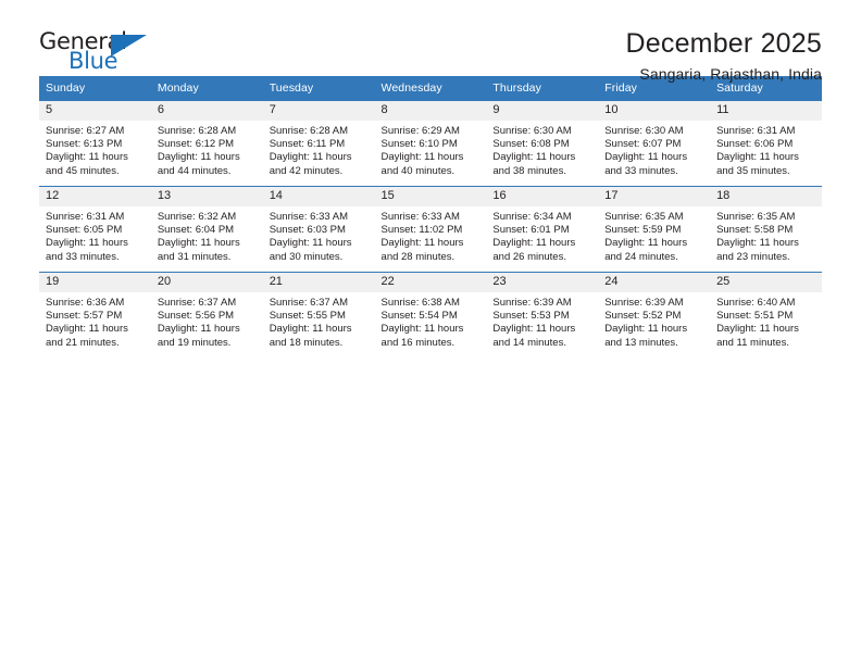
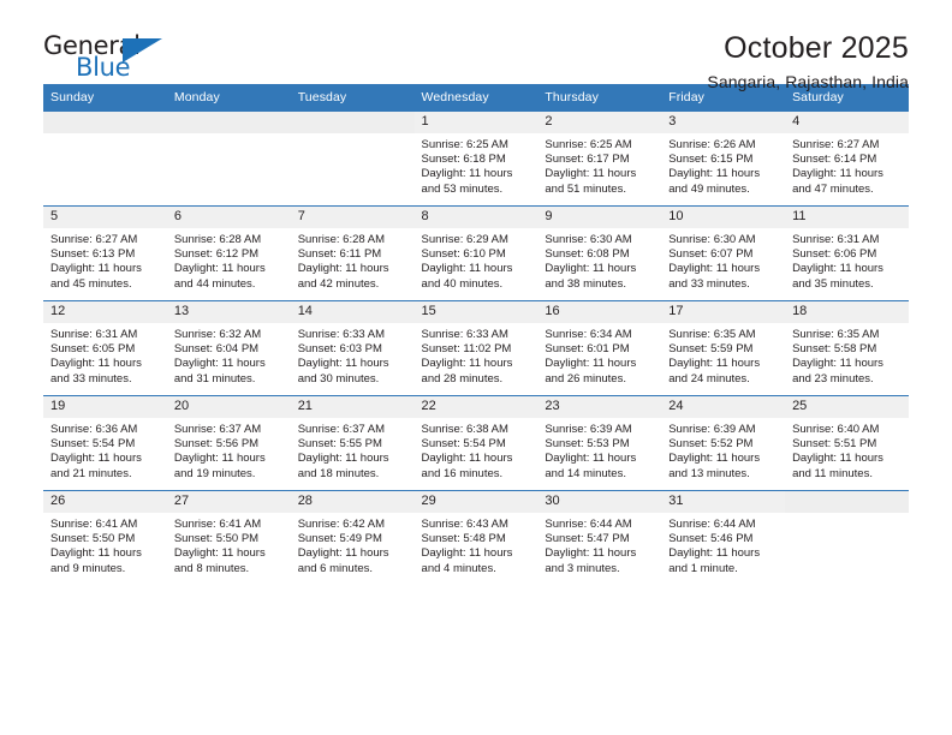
  General
  Blue
- December 2025
+ October 2025
  Sangaria, Rajasthan, India
  Sunday	Monday	Tuesday	Wednesday	Thursday	Friday	Saturday
+ 			1Sunrise: 6:25 AMSunset: 6:18 PMDaylight: 11 hoursand 53 minutes.	2Sunrise: 6:25 AMSunset: 6:17 PMDaylight: 11 hoursand 51 minutes.	3Sunrise: 6:26 AMSunset: 6:15 PMDaylight: 11 hoursand 49 minutes.	4Sunrise: 6:27 AMSunset: 6:14 PMDaylight: 11 hoursand 47 minutes.
  5Sunrise: 6:27 AMSunset: 6:13 PMDaylight: 11 hoursand 45 minutes.	6Sunrise: 6:28 AMSunset: 6:12 PMDaylight: 11 hoursand 44 minutes.	7Sunrise: 6:28 AMSunset: 6:11 PMDaylight: 11 hoursand 42 minutes.	8Sunrise: 6:29 AMSunset: 6:10 PMDaylight: 11 hoursand 40 minutes.	9Sunrise: 6:30 AMSunset: 6:08 PMDaylight: 11 hoursand 38 minutes.	10Sunrise: 6:30 AMSunset: 6:07 PMDaylight: 11 hoursand 33 minutes.	11Sunrise: 6:31 AMSunset: 6:06 PMDaylight: 11 hoursand 35 minutes.
  12Sunrise: 6:31 AMSunset: 6:05 PMDaylight: 11 hoursand 33 minutes.	13Sunrise: 6:32 AMSunset: 6:04 PMDaylight: 11 hoursand 31 minutes.	14Sunrise: 6:33 AMSunset: 6:03 PMDaylight: 11 hoursand 30 minutes.	15Sunrise: 6:33 AMSunset: 11:02 PMDaylight: 11 hoursand 28 minutes.	16Sunrise: 6:34 AMSunset: 6:01 PMDaylight: 11 hoursand 26 minutes.	17Sunrise: 6:35 AMSunset: 5:59 PMDaylight: 11 hoursand 24 minutes.	18Sunrise: 6:35 AMSunset: 5:58 PMDaylight: 11 hoursand 23 minutes.
- 19Sunrise: 6:36 AMSunset: 5:57 PMDaylight: 11 hoursand 21 minutes.	20Sunrise: 6:37 AMSunset: 5:56 PMDaylight: 11 hoursand 19 minutes.	21Sunrise: 6:37 AMSunset: 5:55 PMDaylight: 11 hoursand 18 minutes.	22Sunrise: 6:38 AMSunset: 5:54 PMDaylight: 11 hoursand 16 minutes.	23Sunrise: 6:39 AMSunset: 5:53 PMDaylight: 11 hoursand 14 minutes.	24Sunrise: 6:39 AMSunset: 5:52 PMDaylight: 11 hoursand 13 minutes.	25Sunrise: 6:40 AMSunset: 5:51 PMDaylight: 11 hoursand 11 minutes.
+ 19Sunrise: 6:36 AMSunset: 5:54 PMDaylight: 11 hoursand 21 minutes.	20Sunrise: 6:37 AMSunset: 5:56 PMDaylight: 11 hoursand 19 minutes.	21Sunrise: 6:37 AMSunset: 5:55 PMDaylight: 11 hoursand 18 minutes.	22Sunrise: 6:38 AMSunset: 5:54 PMDaylight: 11 hoursand 16 minutes.	23Sunrise: 6:39 AMSunset: 5:53 PMDaylight: 11 hoursand 14 minutes.	24Sunrise: 6:39 AMSunset: 5:52 PMDaylight: 11 hoursand 13 minutes.	25Sunrise: 6:40 AMSunset: 5:51 PMDaylight: 11 hoursand 11 minutes.
+ 26Sunrise: 6:41 AMSunset: 5:50 PMDaylight: 11 hoursand 9 minutes.	27Sunrise: 6:41 AMSunset: 5:50 PMDaylight: 11 hoursand 8 minutes.	28Sunrise: 6:42 AMSunset: 5:49 PMDaylight: 11 hoursand 6 minutes.	29Sunrise: 6:43 AMSunset: 5:48 PMDaylight: 11 hoursand 4 minutes.	30Sunrise: 6:44 AMSunset: 5:47 PMDaylight: 11 hoursand 3 minutes.	31Sunrise: 6:44 AMSunset: 5:46 PMDaylight: 11 hoursand 1 minute.
